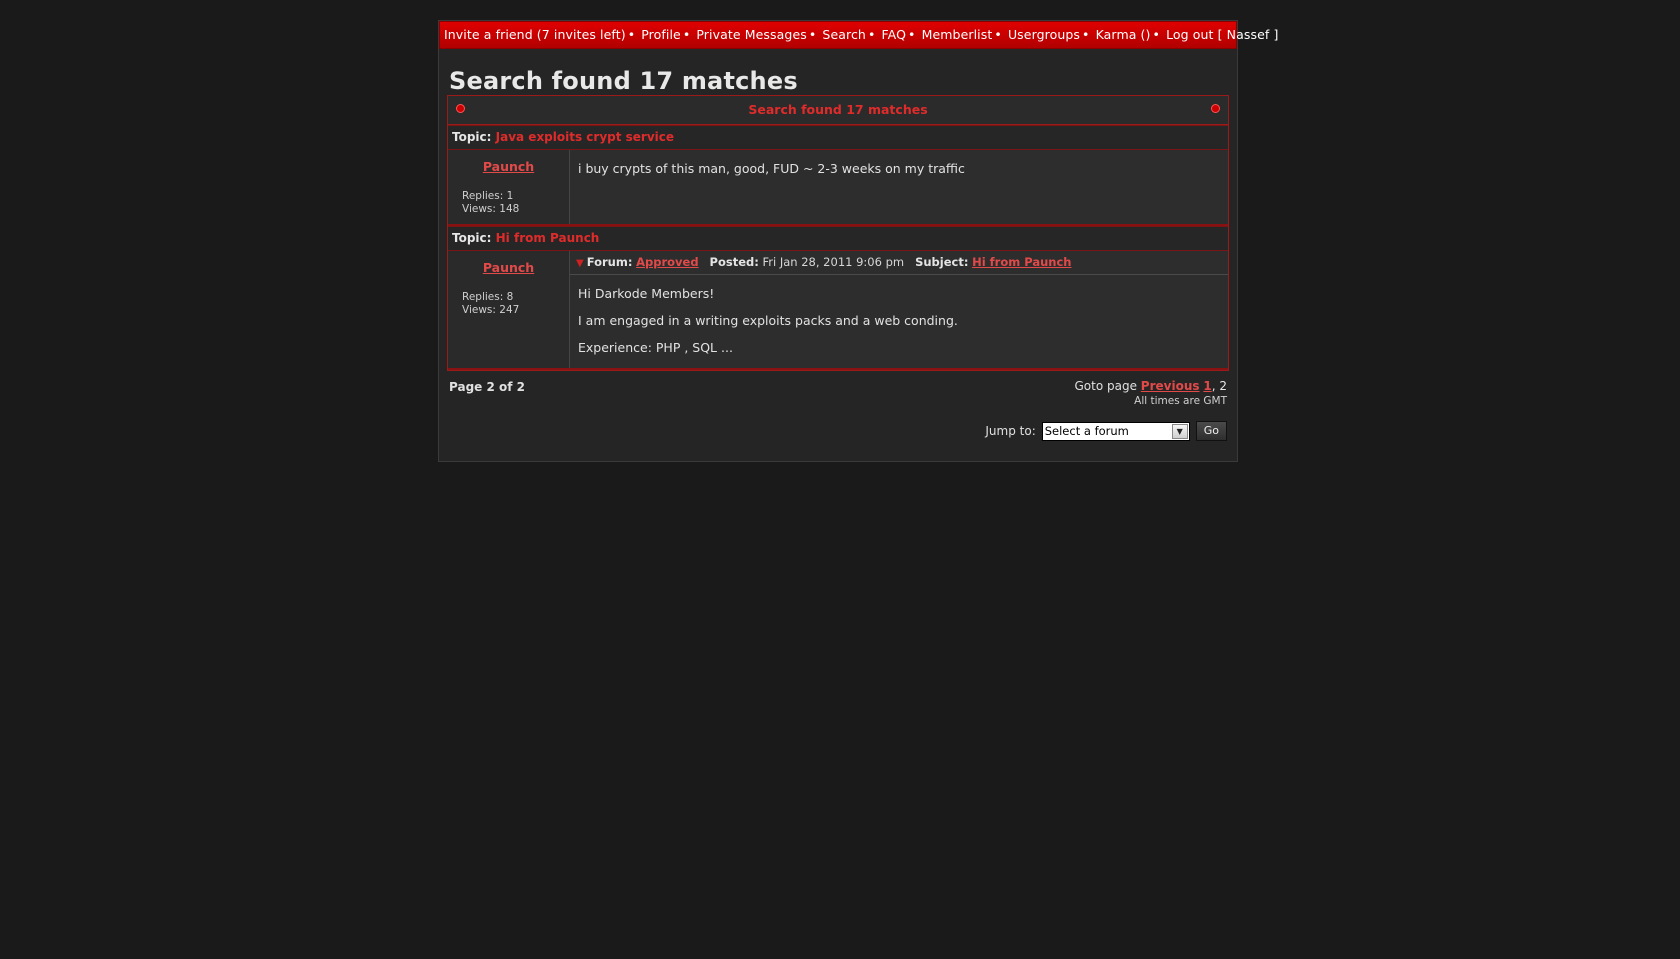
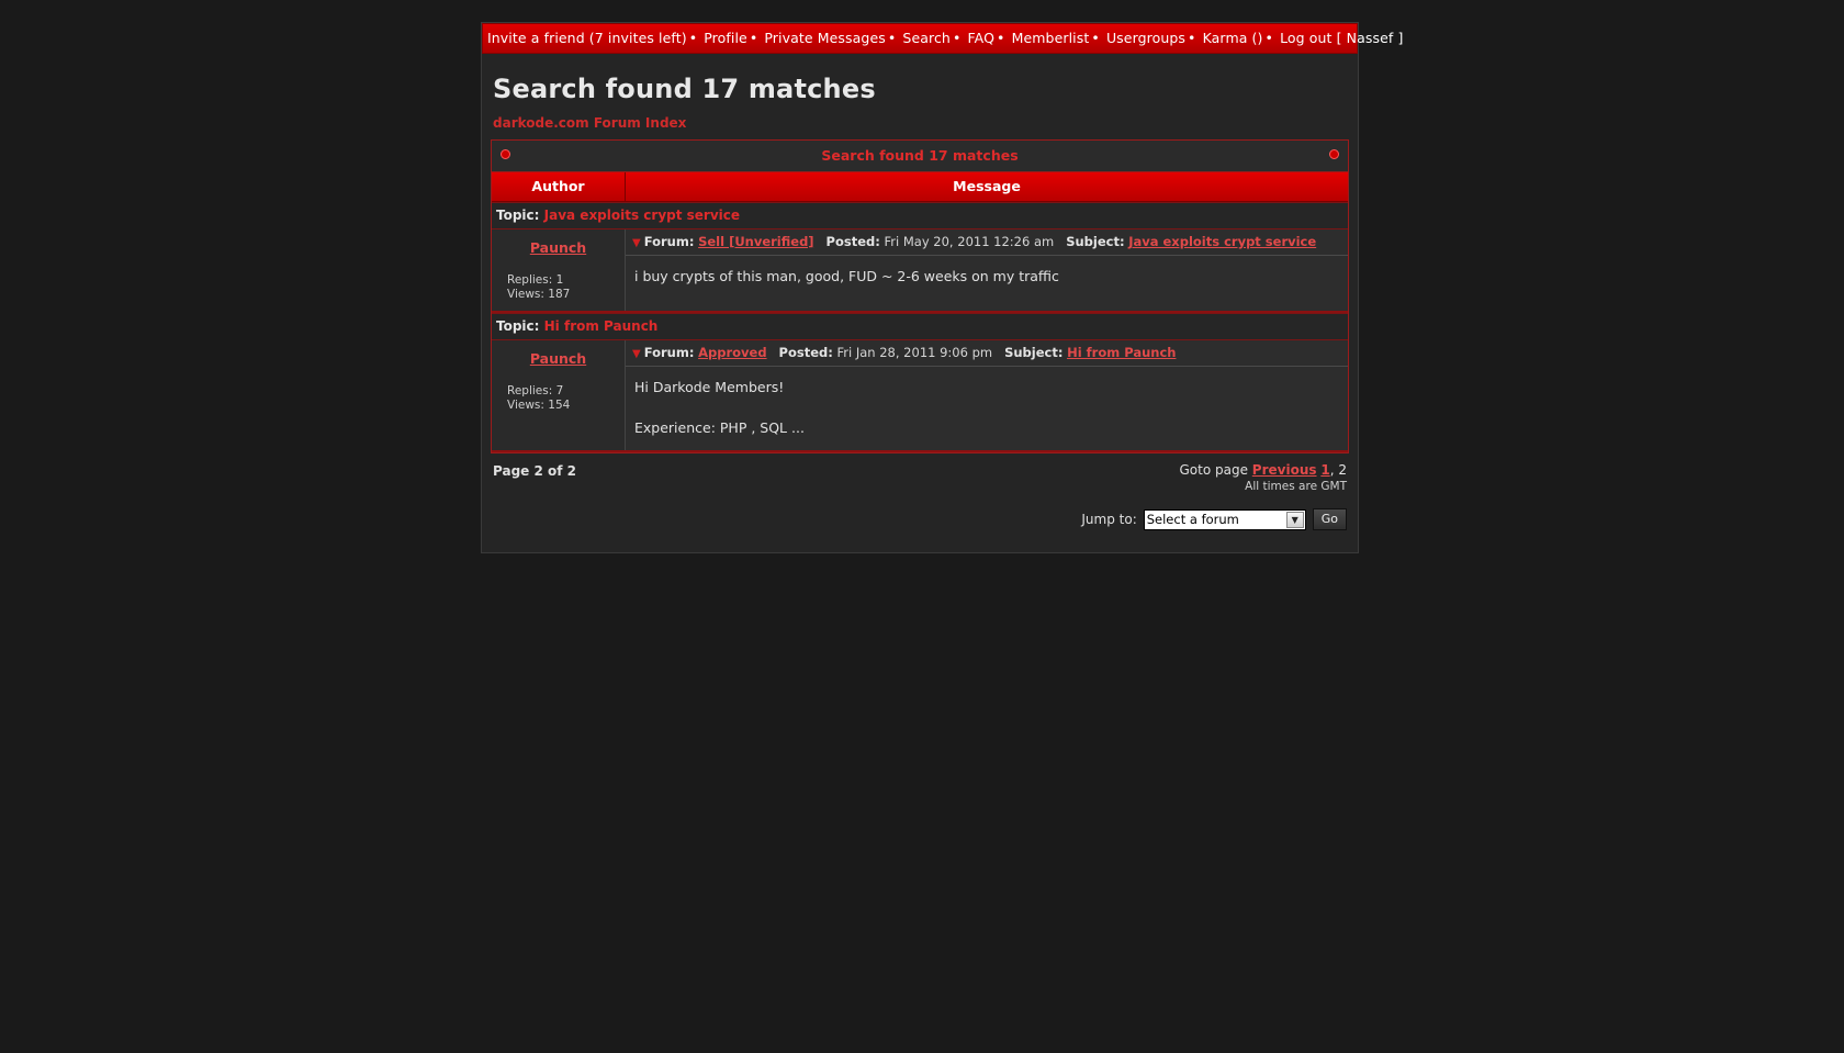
  Invite a friend (7 invites left) • Profile • Private Messages • Search • FAQ • Memberlist • Usergroups • Karma () • Log out [ Nassef ]
  Search found 17 matches
+ darkode.com Forum Index
  Search found 17 matches
+ Author
+ Message
  Topic: Java exploits crypt service
  Paunch
  Replies: 1
- Views: 148
+ Views: 187
+ ▼ Forum: Sell [Unverified] Posted: Fri May 20, 2011 12:26 am Subject: Java exploits crypt service
- i buy crypts of this man, good, FUD ~ 2-3 weeks on my traffic
+ i buy crypts of this man, good, FUD ~ 2-6 weeks on my traffic
  Topic: Hi from Paunch
  Paunch
- Replies: 8
+ Replies: 7
- Views: 247
+ Views: 154
  ▼ Forum: Approved Posted: Fri Jan 28, 2011 9:06 pm Subject: Hi from Paunch
  Hi Darkode Members!
- I am engaged in a writing exploits packs and a web conding.
  Experience: PHP , SQL ...
  Page 2 of 2
  Goto page Previous 1, 2
  All times are GMT
  Jump to:
  Select a forum
  ▼
  Go
